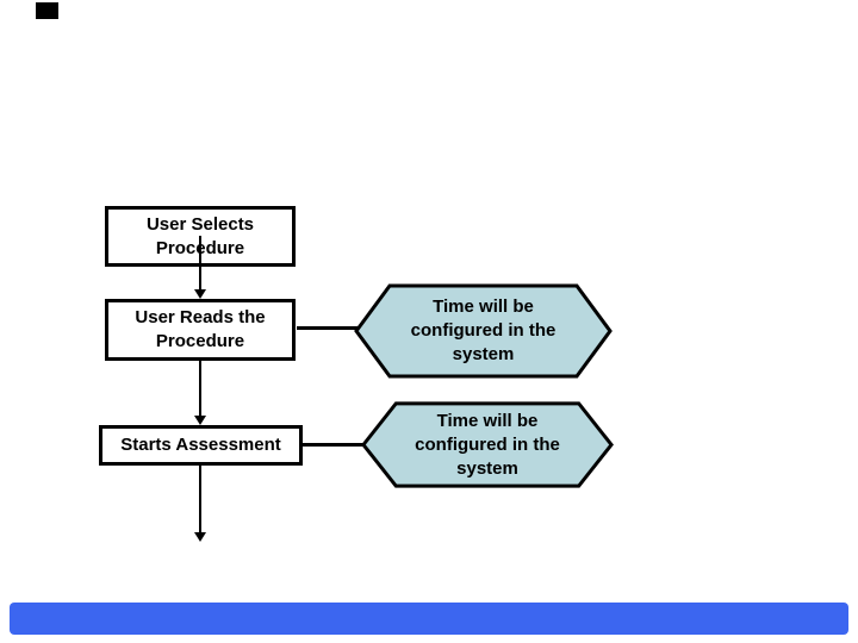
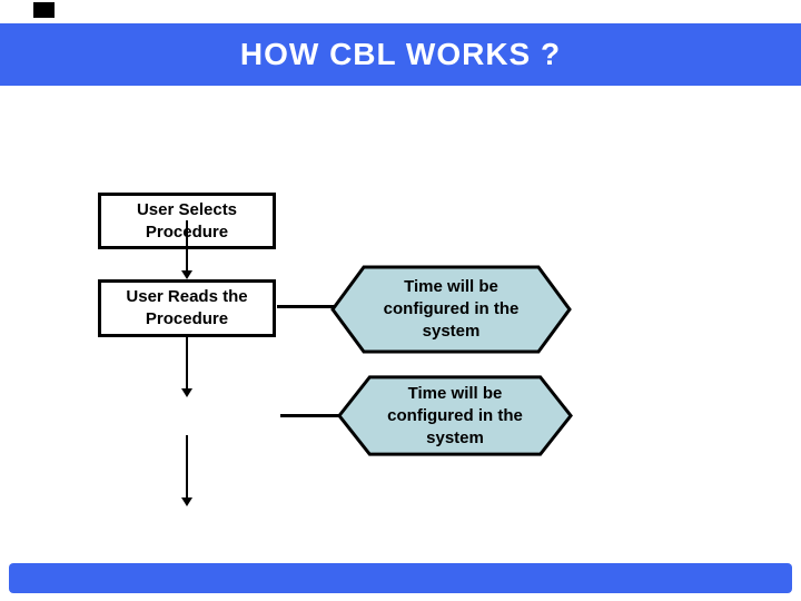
+ HOW CBL WORKS ?
  User Selects Procdure
  User Reads the Procedure
- Starts Assessment
  Time will be configured in the system
  Time will be configured in the system
